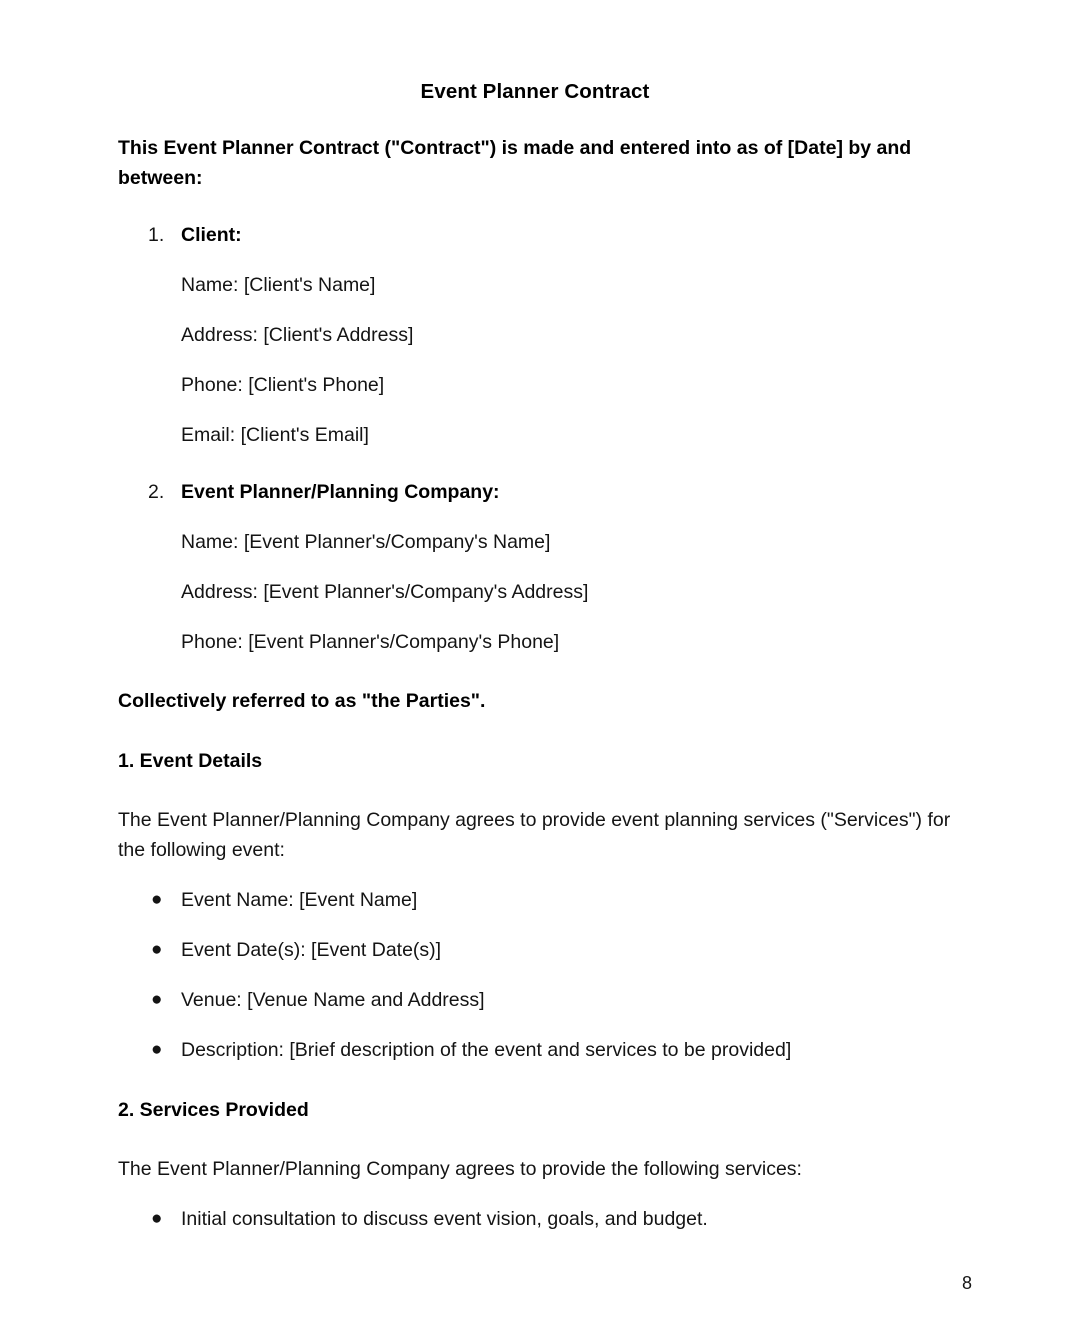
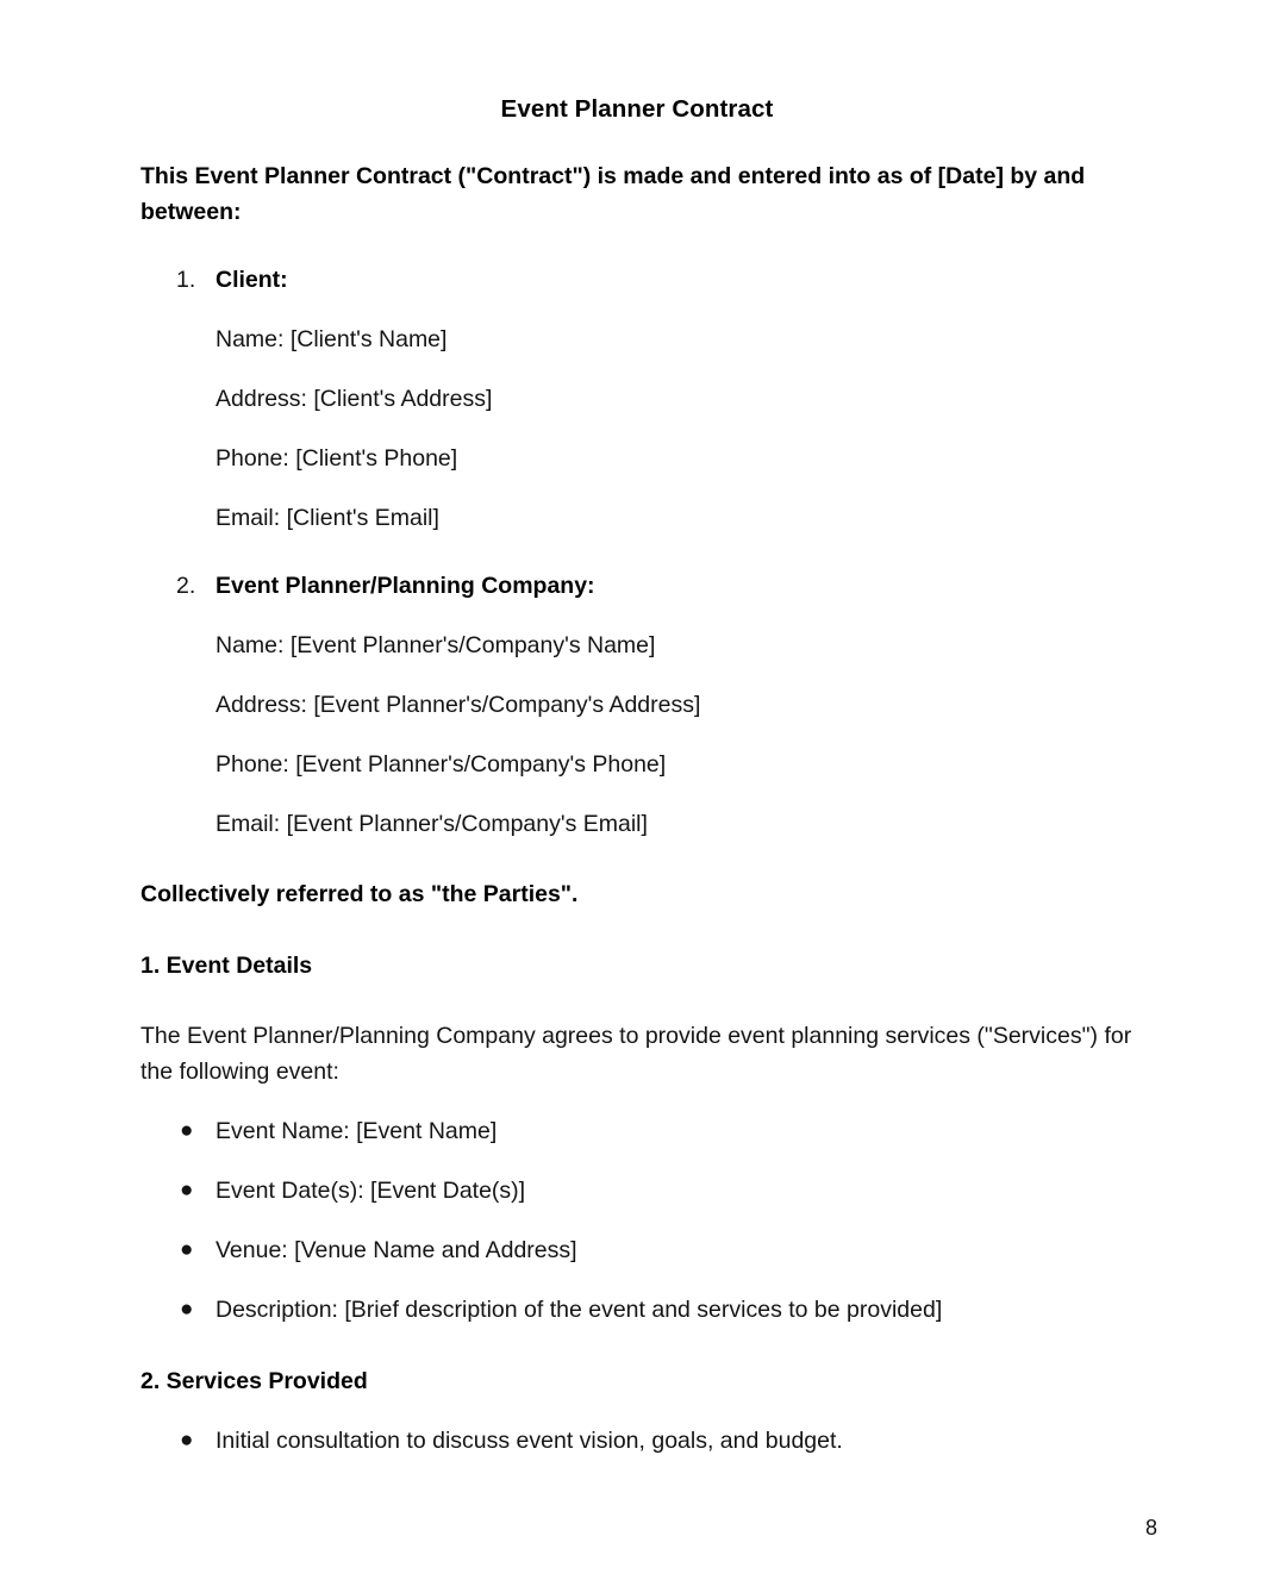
  Event Planner Contract
  This Event Planner Contract ("Contract") is made and entered into as of [Date] by and between:
  1.
  Client:
  Name: [Client's Name]
  Address: [Client's Address]
  Phone: [Client's Phone]
  Email: [Client's Email]
  2.
  Event Planner/Planning Company:
  Name: [Event Planner's/Company's Name]
  Address: [Event Planner's/Company's Address]
  Phone: [Event Planner's/Company's Phone]
+ Email: [Event Planner's/Company's Email]
  Collectively referred to as "the Parties".
  1. Event Details
  The Event Planner/Planning Company agrees to provide event planning services ("Services") for the following event:
  ●
  Event Name: [Event Name]
  ●
  Event Date(s): [Event Date(s)]
  ●
  Venue: [Venue Name and Address]
  ●
  Description: [Brief description of the event and services to be provided]
  2. Services Provided
- The Event Planner/Planning Company agrees to provide the following services:
  ●
  Initial consultation to discuss event vision, goals, and budget.
  8
